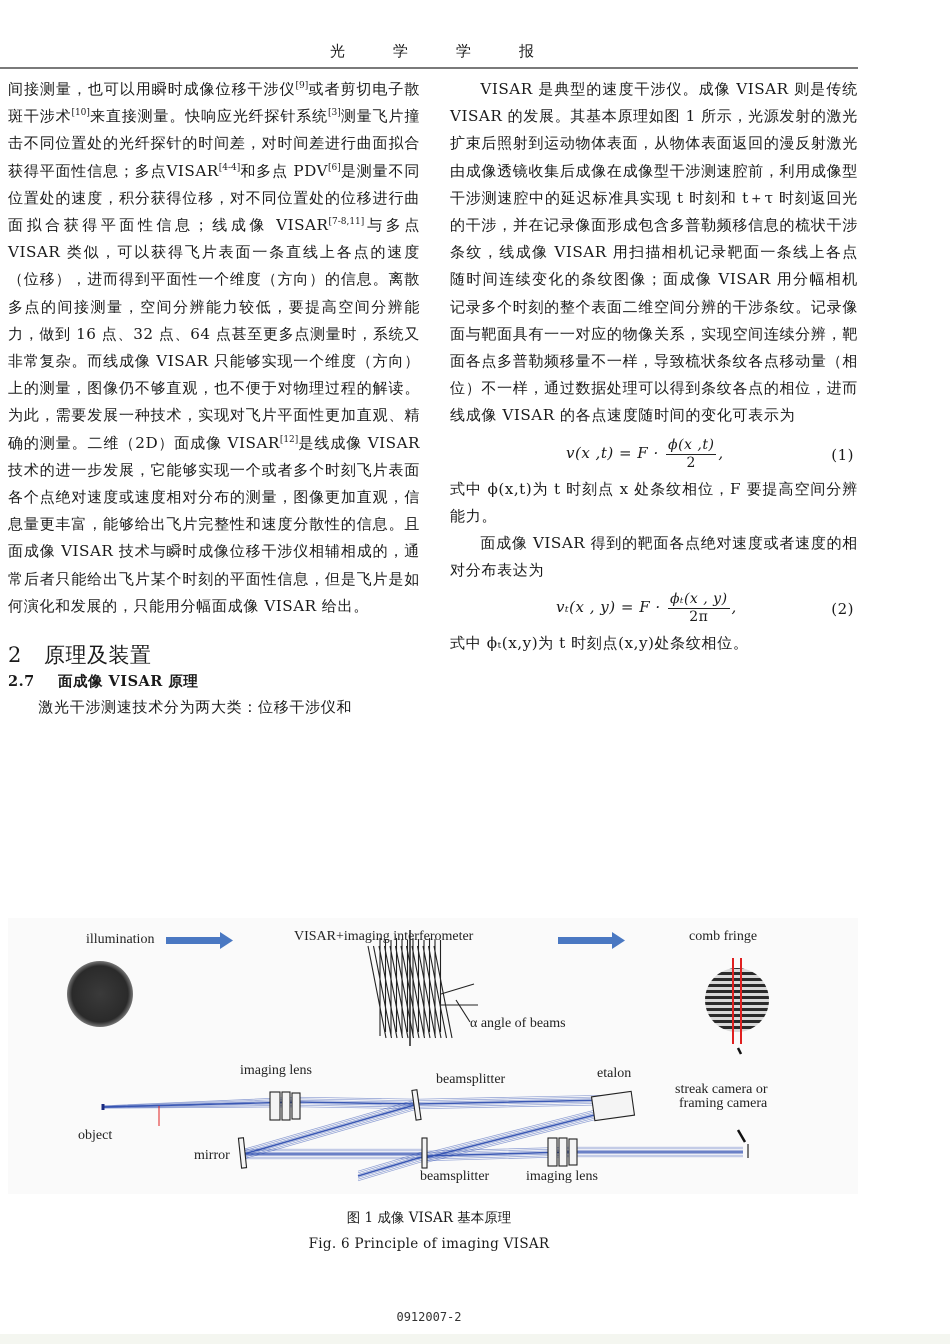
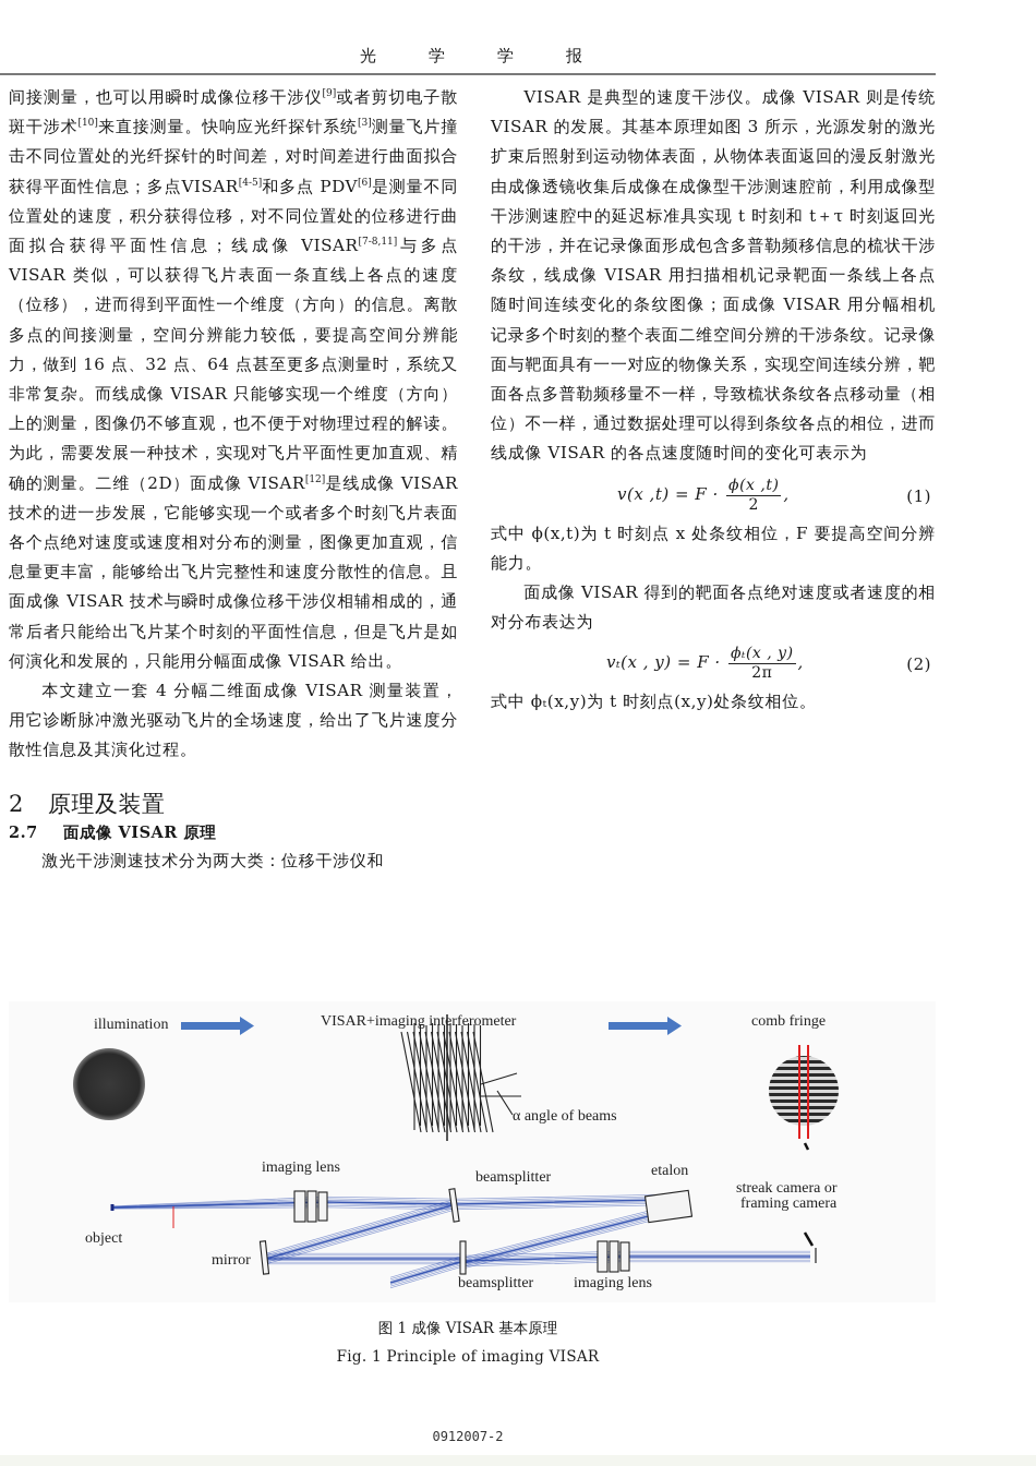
  光 学 学 报
- 间接测量，也可以用瞬时成像位移干涉仪[9]或者剪切电子散斑干涉术[10]来直接测量。快响应光纤探针系统[3]测量飞片撞击不同位置处的光纤探针的时间差，对时间差进行曲面拟合获得平面性信息；多点VISAR[4-4]和多点 PDV[6]是测量不同位置处的速度，积分获得位移，对不同位置处的位移进行曲面拟合获得平面性信息；线成像 VISAR[7-8,11]与多点 VISAR 类似，可以获得飞片表面一条直线上各点的速度（位移），进而得到平面性一个维度（方向）的信息。离散多点的间接测量，空间分辨能力较低，要提高空间分辨能力，做到 16 点、32 点、64 点甚至更多点测量时，系统又非常复杂。而线成像 VISAR 只能够实现一个维度（方向）上的测量，图像仍不够直观，也不便于对物理过程的解读。为此，需要发展一种技术，实现对飞片平面性更加直观、精确的测量。二维（2D）面成像 VISAR[12]是线成像 VISAR 技术的进一步发展，它能够实现一个或者多个时刻飞片表面各个点绝对速度或速度相对分布的测量，图像更加直观，信息量更丰富，能够给出飞片完整性和速度分散性的信息。且面成像 VISAR 技术与瞬时成像位移干涉仪相辅相成的，通常后者只能给出飞片某个时刻的平面性信息，但是飞片是如何演化和发展的，只能用分幅面成像 VISAR 给出。
+ 间接测量，也可以用瞬时成像位移干涉仪[9]或者剪切电子散斑干涉术[10]来直接测量。快响应光纤探针系统[3]测量飞片撞击不同位置处的光纤探针的时间差，对时间差进行曲面拟合获得平面性信息；多点VISAR[4-5]和多点 PDV[6]是测量不同位置处的速度，积分获得位移，对不同位置处的位移进行曲面拟合获得平面性信息；线成像 VISAR[7-8,11]与多点 VISAR 类似，可以获得飞片表面一条直线上各点的速度（位移），进而得到平面性一个维度（方向）的信息。离散多点的间接测量，空间分辨能力较低，要提高空间分辨能力，做到 16 点、32 点、64 点甚至更多点测量时，系统又非常复杂。而线成像 VISAR 只能够实现一个维度（方向）上的测量，图像仍不够直观，也不便于对物理过程的解读。为此，需要发展一种技术，实现对飞片平面性更加直观、精确的测量。二维（2D）面成像 VISAR[12]是线成像 VISAR 技术的进一步发展，它能够实现一个或者多个时刻飞片表面各个点绝对速度或速度相对分布的测量，图像更加直观，信息量更丰富，能够给出飞片完整性和速度分散性的信息。且面成像 VISAR 技术与瞬时成像位移干涉仪相辅相成的，通常后者只能给出飞片某个时刻的平面性信息，但是飞片是如何演化和发展的，只能用分幅面成像 VISAR 给出。
+ 本文建立一套 4 分幅二维面成像 VISAR 测量装置，用它诊断脉冲激光驱动飞片的全场速度，给出了飞片速度分散性信息及其演化过程。
  2 原理及装置
  2.7 面成像 VISAR 原理
  激光干涉测速技术分为两大类：位移干涉仪和
- VISAR 是典型的速度干涉仪。成像 VISAR 则是传统 VISAR 的发展。其基本原理如图 1 所示，光源发射的激光扩束后照射到运动物体表面，从物体表面返回的漫反射激光由成像透镜收集后成像在成像型干涉测速腔前，利用成像型干涉测速腔中的延迟标准具实现 t 时刻和 t＋τ 时刻返回光的干涉，并在记录像面形成包含多普勒频移信息的梳状干涉条纹，线成像 VISAR 用扫描相机记录靶面一条线上各点随时间连续变化的条纹图像；面成像 VISAR 用分幅相机记录多个时刻的整个表面二维空间分辨的干涉条纹。记录像面与靶面具有一一对应的物像关系，实现空间连续分辨，靶面各点多普勒频移量不一样，导致梳状条纹各点移动量（相位）不一样，通过数据处理可以得到条纹各点的相位，进而线成像 VISAR 的各点速度随时间的变化可表示为
+ VISAR 是典型的速度干涉仪。成像 VISAR 则是传统 VISAR 的发展。其基本原理如图 3 所示，光源发射的激光扩束后照射到运动物体表面，从物体表面返回的漫反射激光由成像透镜收集后成像在成像型干涉测速腔前，利用成像型干涉测速腔中的延迟标准具实现 t 时刻和 t＋τ 时刻返回光的干涉，并在记录像面形成包含多普勒频移信息的梳状干涉条纹，线成像 VISAR 用扫描相机记录靶面一条线上各点随时间连续变化的条纹图像；面成像 VISAR 用分幅相机记录多个时刻的整个表面二维空间分辨的干涉条纹。记录像面与靶面具有一一对应的物像关系，实现空间连续分辨，靶面各点多普勒频移量不一样，导致梳状条纹各点移动量（相位）不一样，通过数据处理可以得到条纹各点的相位，进而线成像 VISAR 的各点速度随时间的变化可表示为
  v(x ,t) = F ·
  ϕ(x ,t)
  2
  ,
  (1)
  式中 ϕ(x,t)为 t 时刻点 x 处条纹相位，F 要提高空间分辨能力。
  面成像 VISAR 得到的靶面各点绝对速度或者速度的相对分布表达为
  vₜ(x , y) = F ·
  ϕₜ(x , y)
  2π
  ,
  (2)
  式中 ϕₜ(x,y)为 t 时刻点(x,y)处条纹相位。
  illumination
  VISAR+imaging interferometer
  comb fringe
  α angle of beams
  imaging lens
  beamsplitter
  etalon
  streak camera or
  framing camera
  object
  mirror
  beamsplitter
  imaging lens
  图 1 成像 VISAR 基本原理
- Fig. 6 Principle of imaging VISAR
+ Fig. 1 Principle of imaging VISAR
  0912007-2
